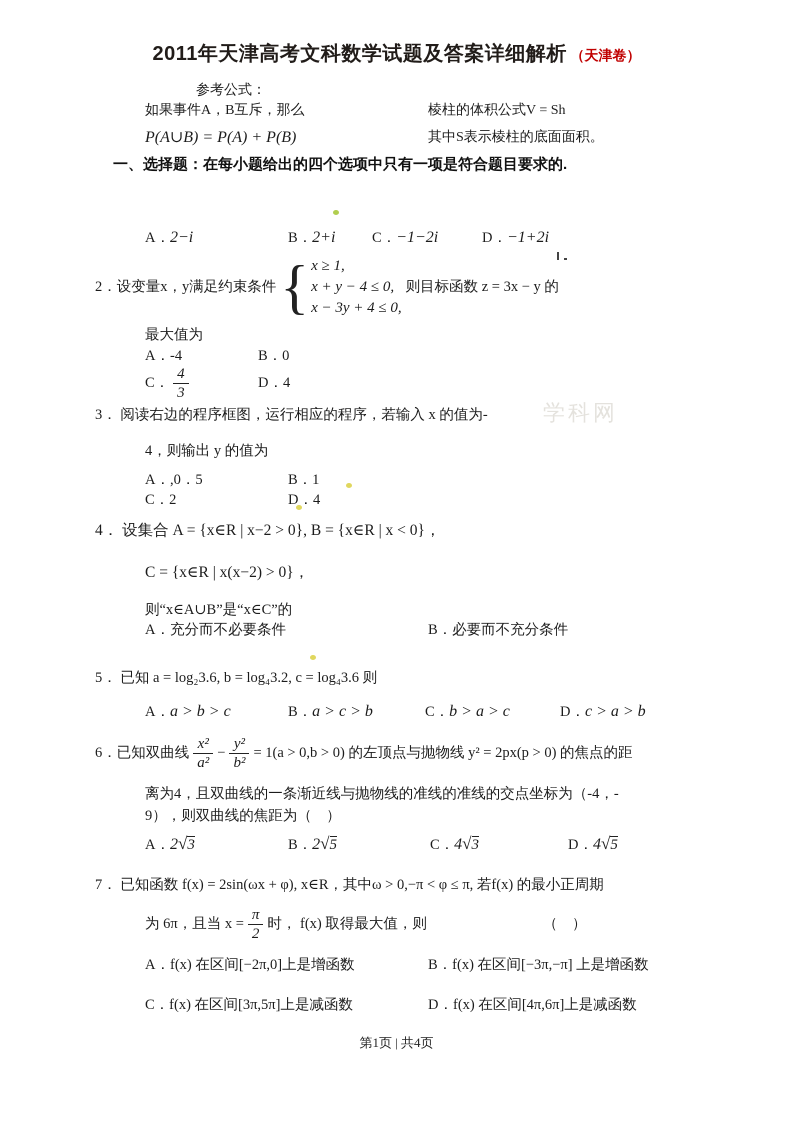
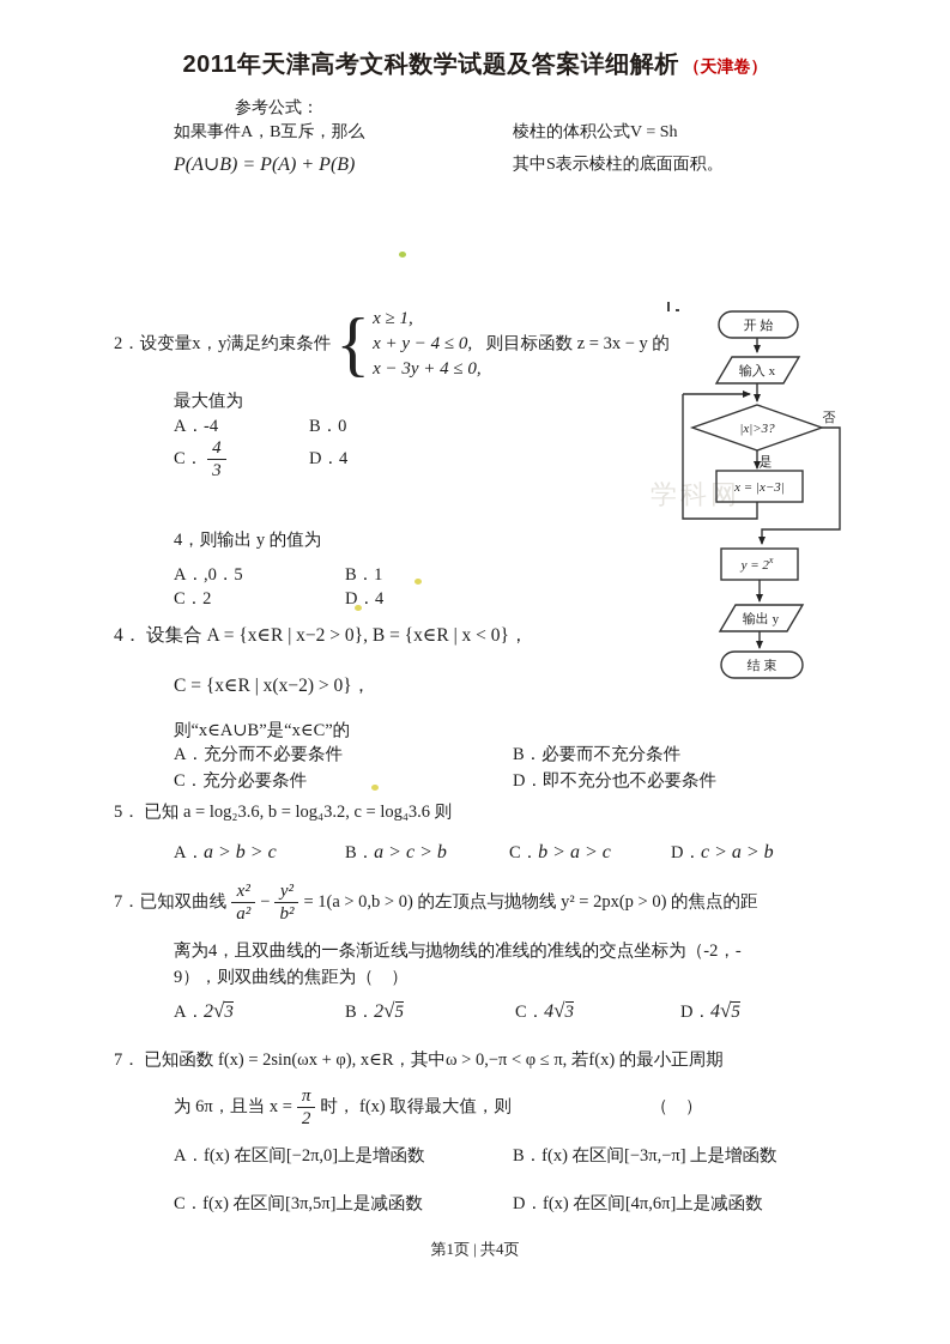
  2011年天津高考文科数学试题及答案详细解析 （天津卷）
  参考公式：
  如果事件A，B互斥，那么
  棱柱的体积公式V = Sh
  P(A∪B) = P(A) + P(B)
  其中S表示棱柱的底面面积。
- 一、选择题：在每小题给出的四个选项中只有一项是符合题目要求的.
- A．2−i
- B．2+i
- C．−1−2i
- D．−1+2i
  2．
  设变量x，y满足约束条件
  {
  x ≥ 1,
  x + y − 4 ≤ 0,
  x − 3y + 4 ≤ 0,
  则目标函数 z = 3x − y 的
  最大值为
  A．-4
  B．0
  C．
  4
  3
  D．4
- 3． 阅读右边的程序框图，运行相应的程序，若输入 x 的值为-
  4，则输出 y 的值为
  A．,0．5
  B．1
  C．2
  D．4
  4． 设集合 A = {x∈R | x−2 > 0}, B = {x∈R | x < 0}，
  C = {x∈R | x(x−2) > 0}，
  则“x∈A∪B”是“x∈C”的
  A．充分而不必要条件
  B．必要而不充分条件
+ C．充分必要条件
+ D．即不充分也不必要条件
  5． 已知 a = log₂3.6, b = log₄3.2, c = log₄3.6 则
  A．a > b > c
  B．a > c > b
  C．b > a > c
  D．c > a > b
- 6．
+ 7．
  已知双曲线
  x²
  a²
  −
  y²
  b²
  = 1(a > 0,b > 0) 的左顶点与抛物线 y² = 2px(p > 0) 的焦点的距
- 离为4，且双曲线的一条渐近线与抛物线的准线的准线的交点坐标为（-4，-
+ 离为4，且双曲线的一条渐近线与抛物线的准线的准线的交点坐标为（-2，-
  9），则双曲线的焦距为（ ）
  A．2√3
  B．2√5
  C．4√3
  D．4√5
  7． 已知函数 f(x) = 2sin(ωx + φ), x∈R，其中ω > 0,−π < φ ≤ π, 若f(x) 的最小正周期
  为 6π，且当 x =
  π
  2
  时， f(x) 取得最大值，则
  （ ）
  A．f(x) 在区间[−2π,0]上是增函数
  B．f(x) 在区间[−3π,−π] 上是增函数
  C．f(x) 在区间[3π,5π]上是减函数
  D．f(x) 在区间[4π,6π]上是减函数
  学科网
+ 开 始
+ 输入 x
+ |x|>3?
+ 否
+ 是
+ x = |x−3|
+ y = 2x
+ 输出 y
+ 结 束
  第1页 | 共4页
